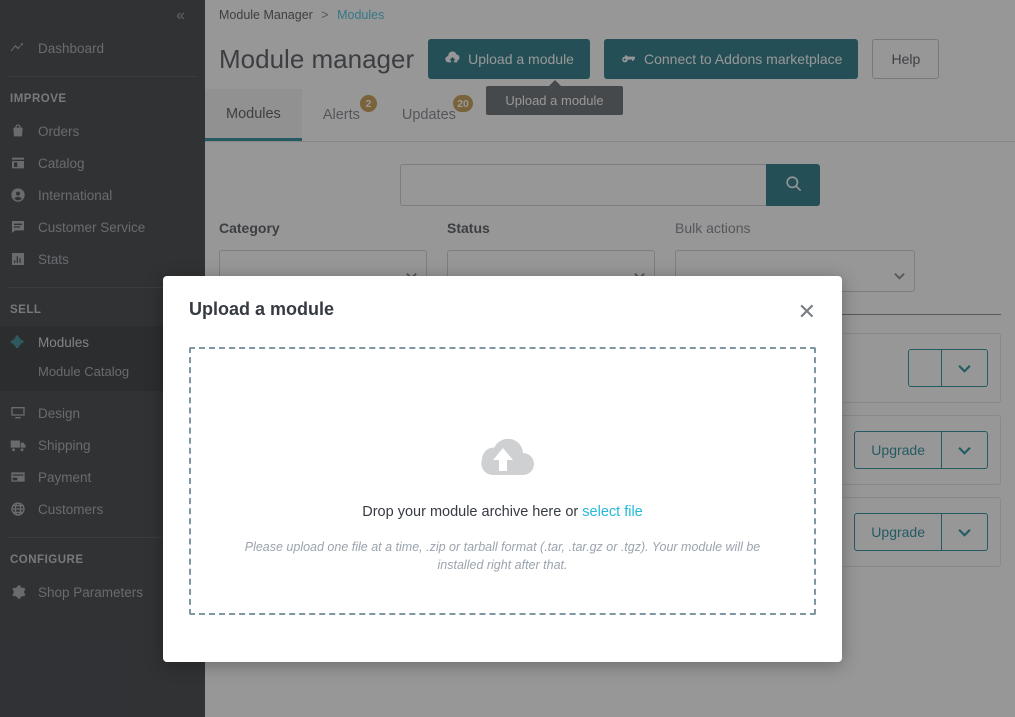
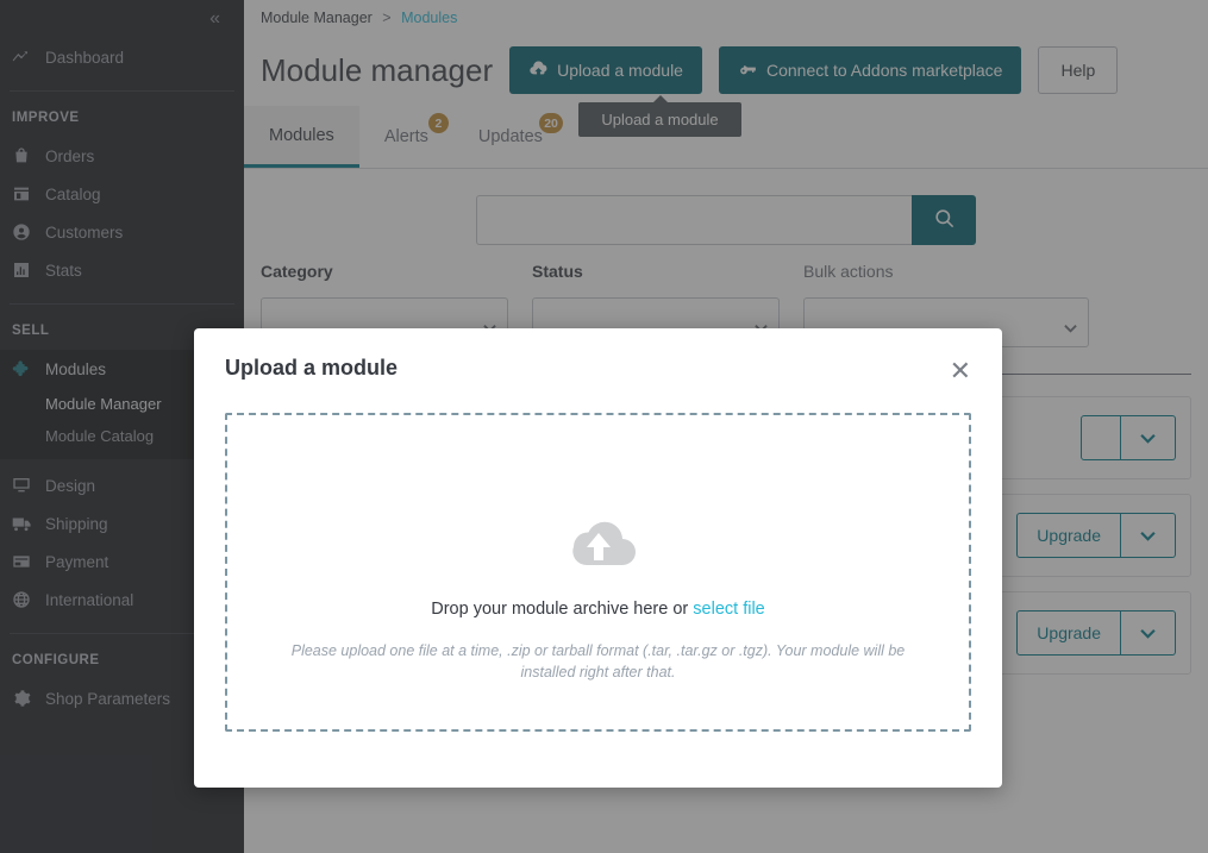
  «
  Dashboard
  IMPROVE
  Orders
  Catalog
- International
+ Customers
- Customer Service
  Stats
  SELL
  Modules
+ Module Manager
  Module Catalog
  Design
  Shipping
  Payment
- Customers
+ International
  CONFIGURE
  Shop Parameters
  Module Manager > Modules
  Module manager
  Upload a module
  Connect to Addons marketplace
  Help
  Modules
  Alerts
  2
  Updates
  20
  Category
  Status
  Bulk actions
  Upgrade
  Upgrade
  Upload a module
  Upload a module
  ✕
  Drop your module archive here or select file
  Please upload one file at a time, .zip or tarball format (.tar, .tar.gz or .tgz). Your module will be installed right after that.
